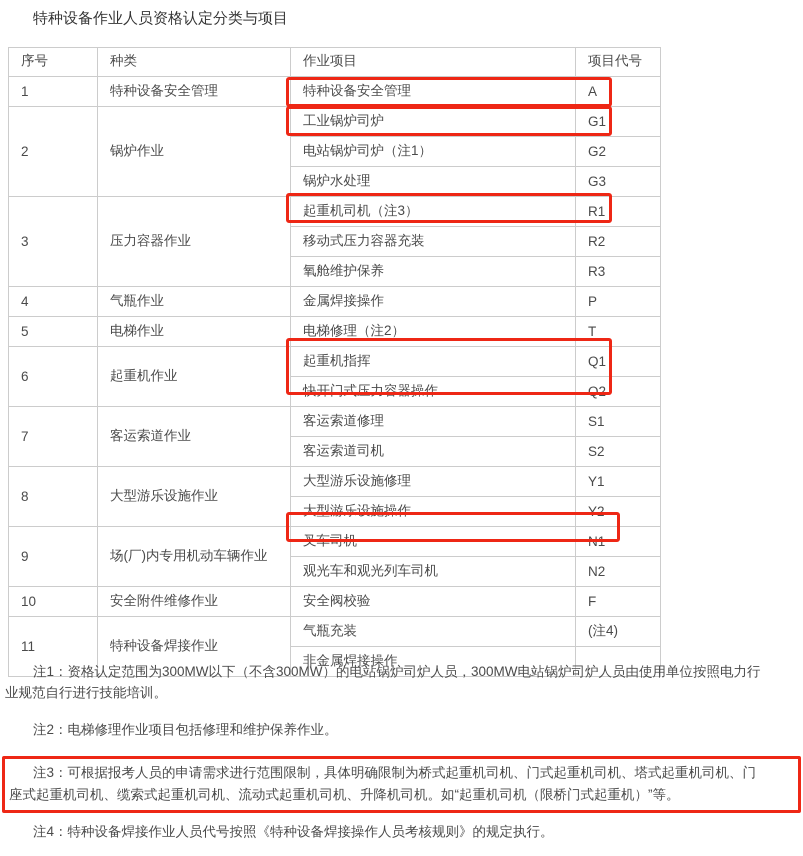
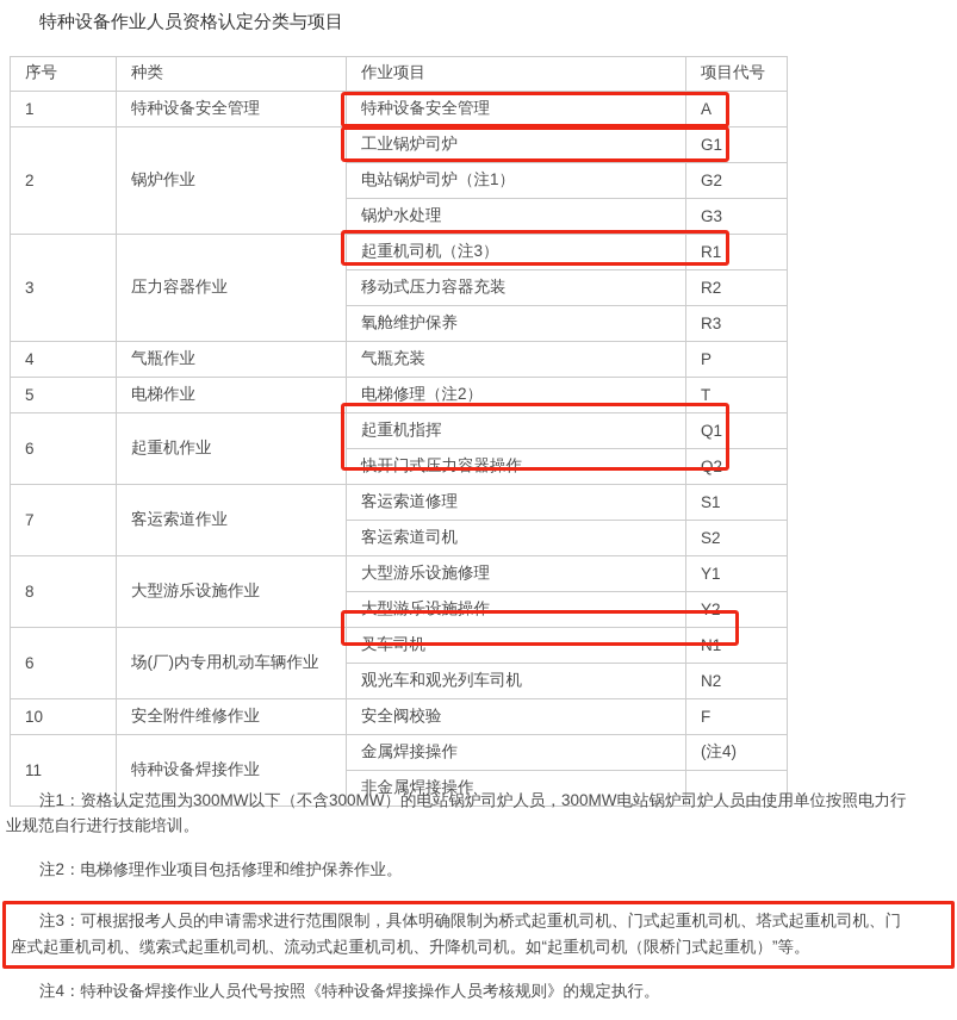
  特种设备作业人员资格认定分类与项目
  序号	种类	作业项目	项目代号
  1	特种设备安全管理	特种设备安全管理	A
  2	锅炉作业	工业锅炉司炉	G1
  电站锅炉司炉（注1）	G2
  锅炉水处理	G3
  3	压力容器作业	起重机司机（注3）	R1
  移动式压力容器充装	R2
  氧舱维护保养	R3
- 4	气瓶作业	金属焊接操作	P
+ 4	气瓶作业	气瓶充装	P
  5	电梯作业	电梯修理（注2）	T
  6	起重机作业	起重机指挥	Q1
  快开门式压力容器操作	Q2
  7	客运索道作业	客运索道修理	S1
  客运索道司机	S2
  8	大型游乐设施作业	大型游乐设施修理	Y1
  大型游乐设施操作	Y2
- 9	场(厂)内专用机动车辆作业	叉车司机	N1
+ 6	场(厂)内专用机动车辆作业	叉车司机	N1
  观光车和观光列车司机	N2
  10	安全附件维修作业	安全阀校验	F
- 11	特种设备焊接作业	气瓶充装	(注4)
+ 11	特种设备焊接作业	金属焊接操作	(注4)
  非金属焊接操作
  注1：资格认定范围为300MW以下（不含300MW）的电站锅炉司炉人员，300MW电站锅炉司炉人员由使用单位按照电力行
  业规范自行进行技能培训。
  注2：电梯修理作业项目包括修理和维护保养作业。
  注3：可根据报考人员的申请需求进行范围限制，具体明确限制为桥式起重机司机、门式起重机司机、塔式起重机司机、门
  座式起重机司机、缆索式起重机司机、流动式起重机司机、升降机司机。如“起重机司机（限桥门式起重机）”等。
  注4：特种设备焊接作业人员代号按照《特种设备焊接操作人员考核规则》的规定执行。
